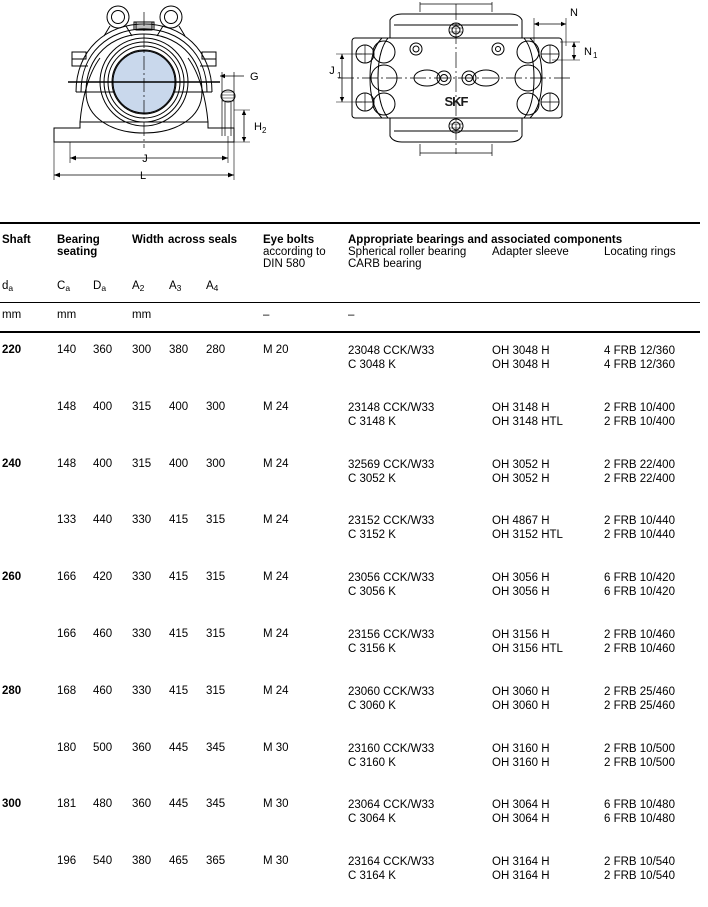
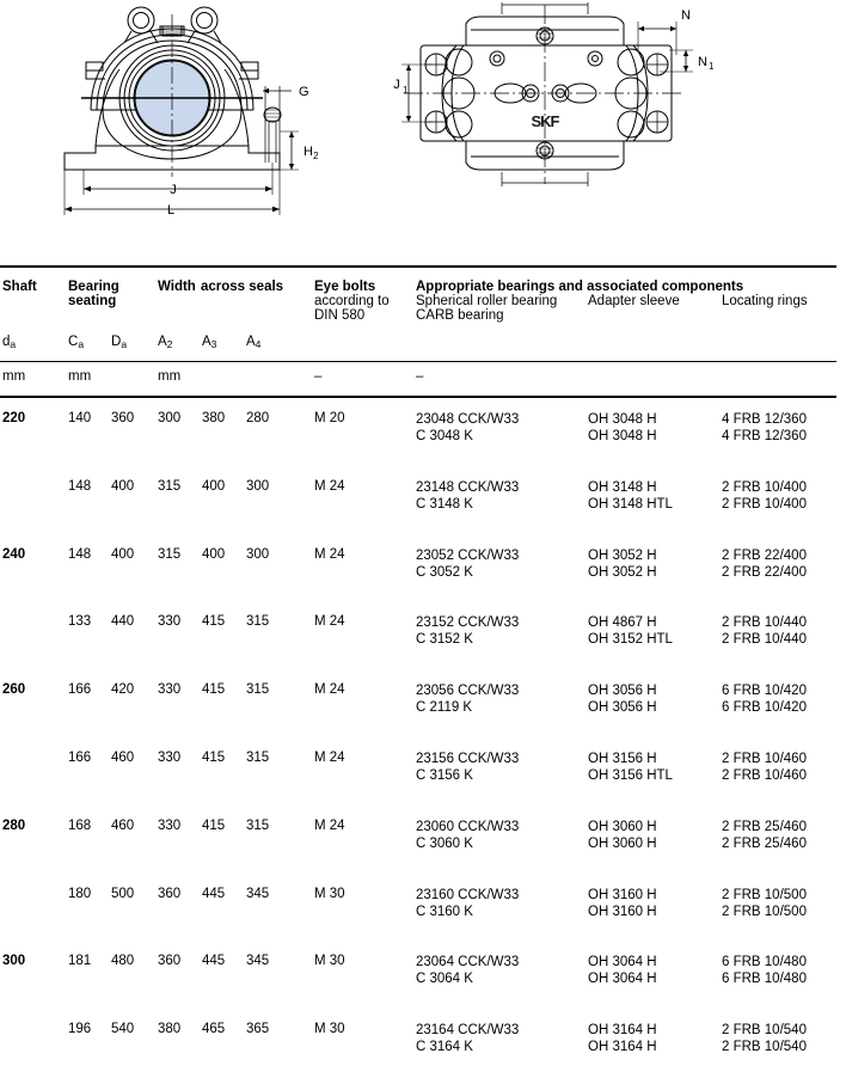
  G
  H
  2
  J
  L
  J
  1
  N
  N
  1
  SKF
  Shaft
  Bearing
  seating
  Width
  across seals
  Eye bolts
  according to
  DIN 580
  Appropriate bearings and associated components
  Spherical roller bearing
  CARB bearing
  Adapter sleeve
  Locating rings
  da
  Ca
  Da
  A2
  A3
  A4
  mm
  mm
  mm
  –
  –
  220
  140
  360
  300
  380
  280
  M 20
  23048 CCK/W33
  C 3048 K
  OH 3048 H
  OH 3048 H
  4 FRB 12/360
  4 FRB 12/360
  148
  400
  315
  400
  300
  M 24
  23148 CCK/W33
  C 3148 K
  OH 3148 H
  OH 3148 HTL
  2 FRB 10/400
  2 FRB 10/400
  240
  148
  400
  315
  400
  300
  M 24
- 32569 CCK/W33
+ 23052 CCK/W33
  C 3052 K
  OH 3052 H
  OH 3052 H
  2 FRB 22/400
  2 FRB 22/400
  133
  440
  330
  415
  315
  M 24
  23152 CCK/W33
  C 3152 K
  OH 4867 H
  OH 3152 HTL
  2 FRB 10/440
  2 FRB 10/440
  260
  166
  420
  330
  415
  315
  M 24
  23056 CCK/W33
- C 3056 K
+ C 2119 K
  OH 3056 H
  OH 3056 H
  6 FRB 10/420
  6 FRB 10/420
  166
  460
  330
  415
  315
  M 24
  23156 CCK/W33
  C 3156 K
  OH 3156 H
  OH 3156 HTL
  2 FRB 10/460
  2 FRB 10/460
  280
  168
  460
  330
  415
  315
  M 24
  23060 CCK/W33
  C 3060 K
  OH 3060 H
  OH 3060 H
  2 FRB 25/460
  2 FRB 25/460
  180
  500
  360
  445
  345
  M 30
  23160 CCK/W33
  C 3160 K
  OH 3160 H
  OH 3160 H
  2 FRB 10/500
  2 FRB 10/500
  300
  181
  480
  360
  445
  345
  M 30
  23064 CCK/W33
  C 3064 K
  OH 3064 H
  OH 3064 H
  6 FRB 10/480
  6 FRB 10/480
  196
  540
  380
  465
  365
  M 30
  23164 CCK/W33
  C 3164 K
  OH 3164 H
  OH 3164 H
  2 FRB 10/540
  2 FRB 10/540
